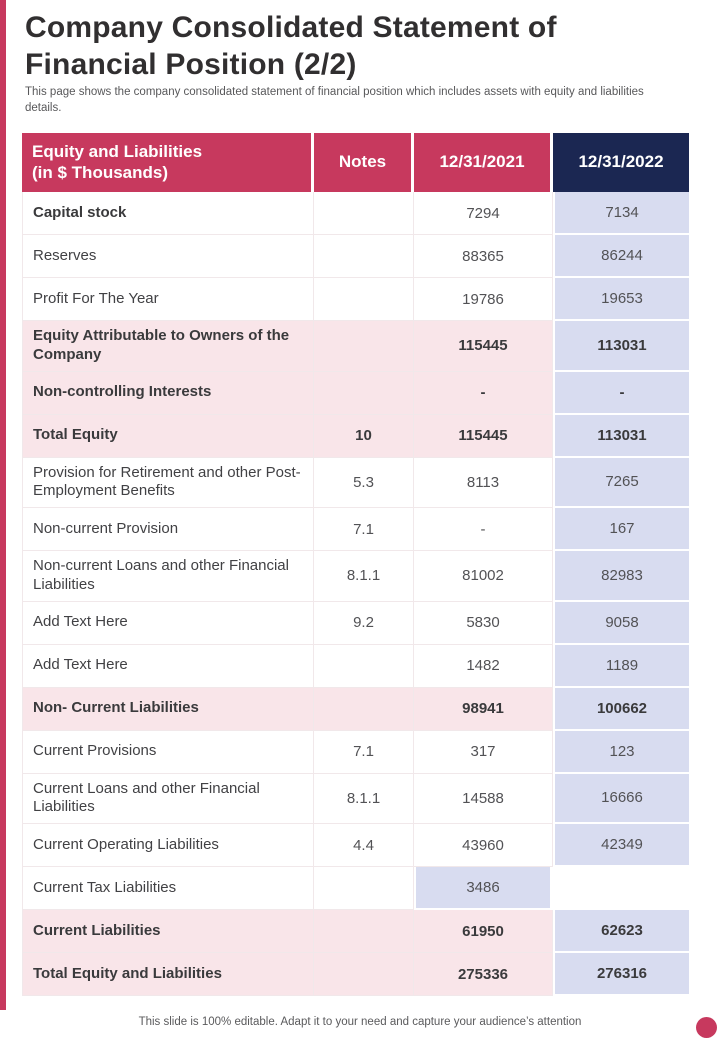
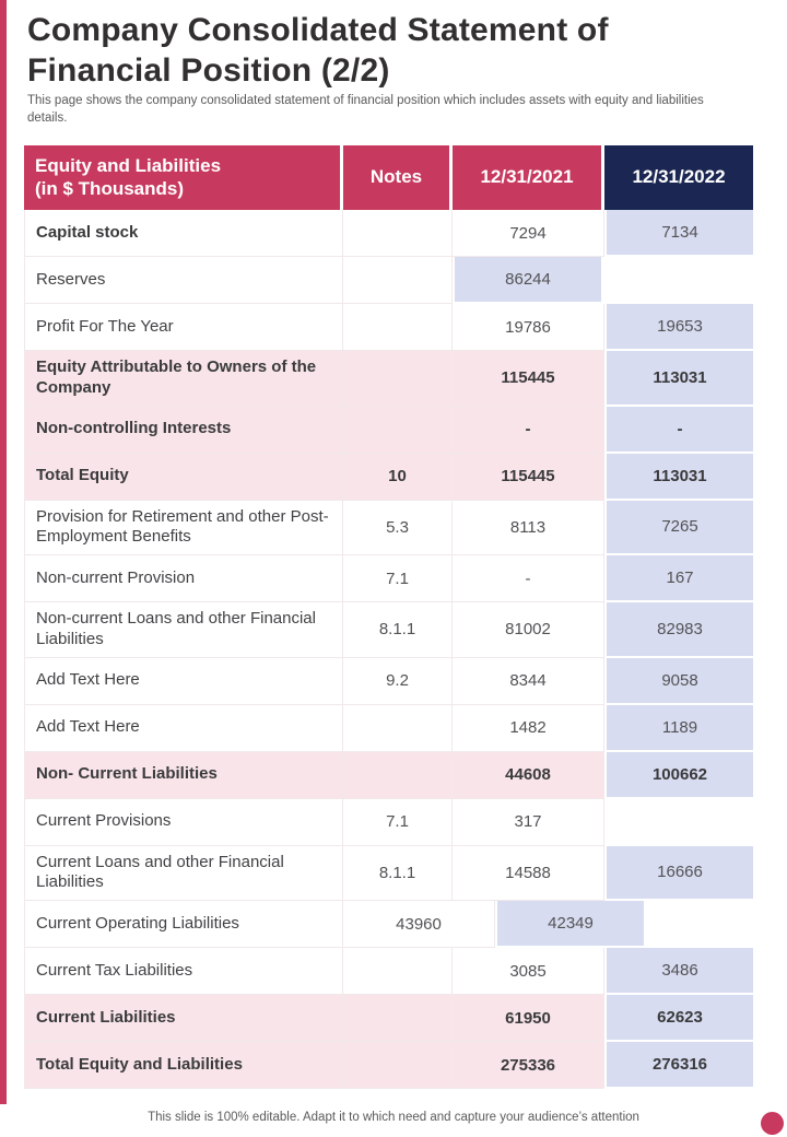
  Company Consolidated Statement of
  Financial Position (2/2)
  This page shows the company consolidated statement of financial position which includes assets with equity and liabilities details.
  Equity and Liabilities
  (in $ Thousands)
  Notes
  12/31/2021
  12/31/2022
  Capital stock
  7294
  7134
  Reserves
- 88365
  86244
  Profit For The Year
  19786
  19653
  Equity Attributable to Owners of the Company
  115445
  113031
  Non-controlling Interests
  -
  -
  Total Equity
  10
  115445
  113031
  Provision for Retirement and other Post- Employment Benefits
  5.3
  8113
  7265
  Non-current Provision
  7.1
  -
  167
  Non-current Loans and other Financial Liabilities
  8.1.1
  81002
  82983
  Add Text Here
  9.2
- 5830
+ 8344
  9058
  Add Text Here
  1482
  1189
  Non- Current Liabilities
- 98941
+ 44608
  100662
  Current Provisions
  7.1
  317
- 123
  Current Loans and other Financial Liabilities
  8.1.1
  14588
  16666
  Current Operating Liabilities
- 4.4
  43960
  42349
  Current Tax Liabilities
+ 3085
  3486
  Current Liabilities
  61950
  62623
  Total Equity and Liabilities
  275336
  276316
- This slide is 100% editable. Adapt it to your need and capture your audience’s attention
+ This slide is 100% editable. Adapt it to which need and capture your audience’s attention
